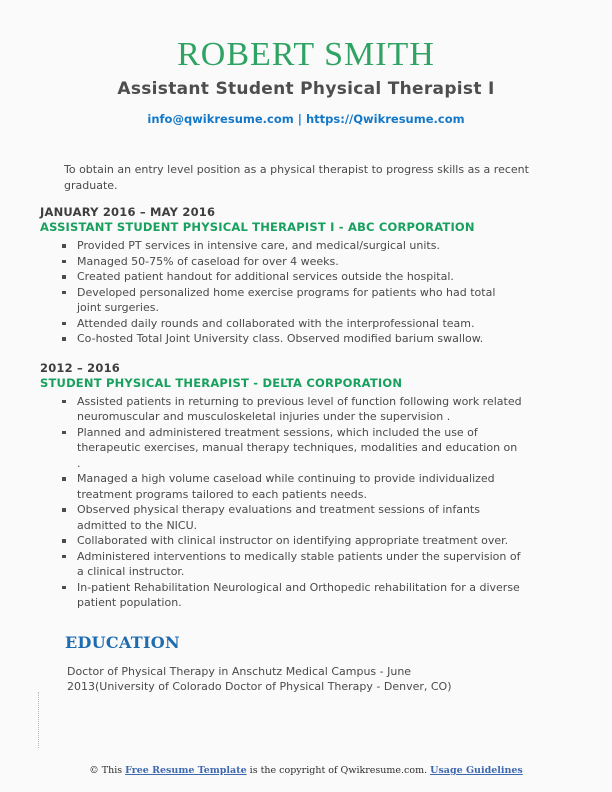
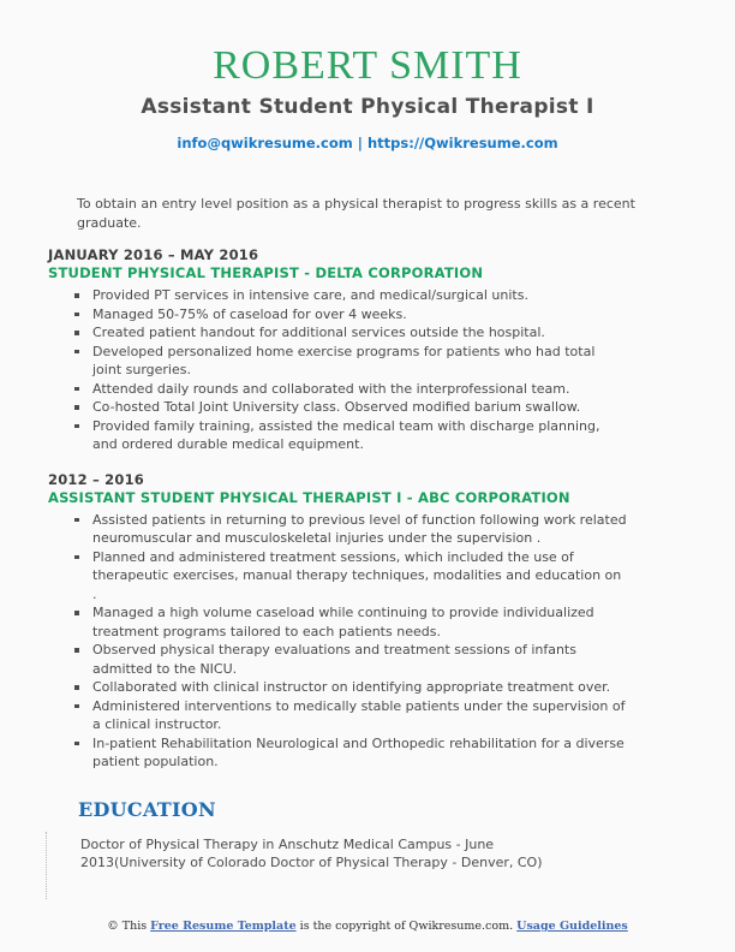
  ROBERT SMITH
  Assistant Student Physical Therapist I
  info@qwikresume.com | https://Qwikresume.com
  To obtain an entry level position as a physical therapist to progress skills as a recent graduate.
  JANUARY 2016 – MAY 2016
- ASSISTANT STUDENT PHYSICAL THERAPIST I - ABC CORPORATION
+ STUDENT PHYSICAL THERAPIST - DELTA CORPORATION
  Provided PT services in intensive care, and medical/surgical units.
  Managed 50-75% of caseload for over 4 weeks.
  Created patient handout for additional services outside the hospital.
  Developed personalized home exercise programs for patients who had total joint surgeries.
  Attended daily rounds and collaborated with the interprofessional team.
  Co-hosted Total Joint University class. Observed modified barium swallow.
+ Provided family training, assisted the medical team with discharge planning, and ordered durable medical equipment.
  2012 – 2016
- STUDENT PHYSICAL THERAPIST - DELTA CORPORATION
+ ASSISTANT STUDENT PHYSICAL THERAPIST I - ABC CORPORATION
  Assisted patients in returning to previous level of function following work related neuromuscular and musculoskeletal injuries under the supervision .
  Planned and administered treatment sessions, which included the use of therapeutic exercises, manual therapy techniques, modalities and education on .
  Managed a high volume caseload while continuing to provide individualized treatment programs tailored to each patients needs.
  Observed physical therapy evaluations and treatment sessions of infants admitted to the NICU.
  Collaborated with clinical instructor on identifying appropriate treatment over.
  Administered interventions to medically stable patients under the supervision of a clinical instructor.
  In-patient Rehabilitation Neurological and Orthopedic rehabilitation for a diverse patient population.
  EDUCATION
  Doctor of Physical Therapy in Anschutz Medical Campus - June 2013(University of Colorado Doctor of Physical Therapy - Denver, CO)
  © This Free Resume Template is the copyright of Qwikresume.com. Usage Guidelines
